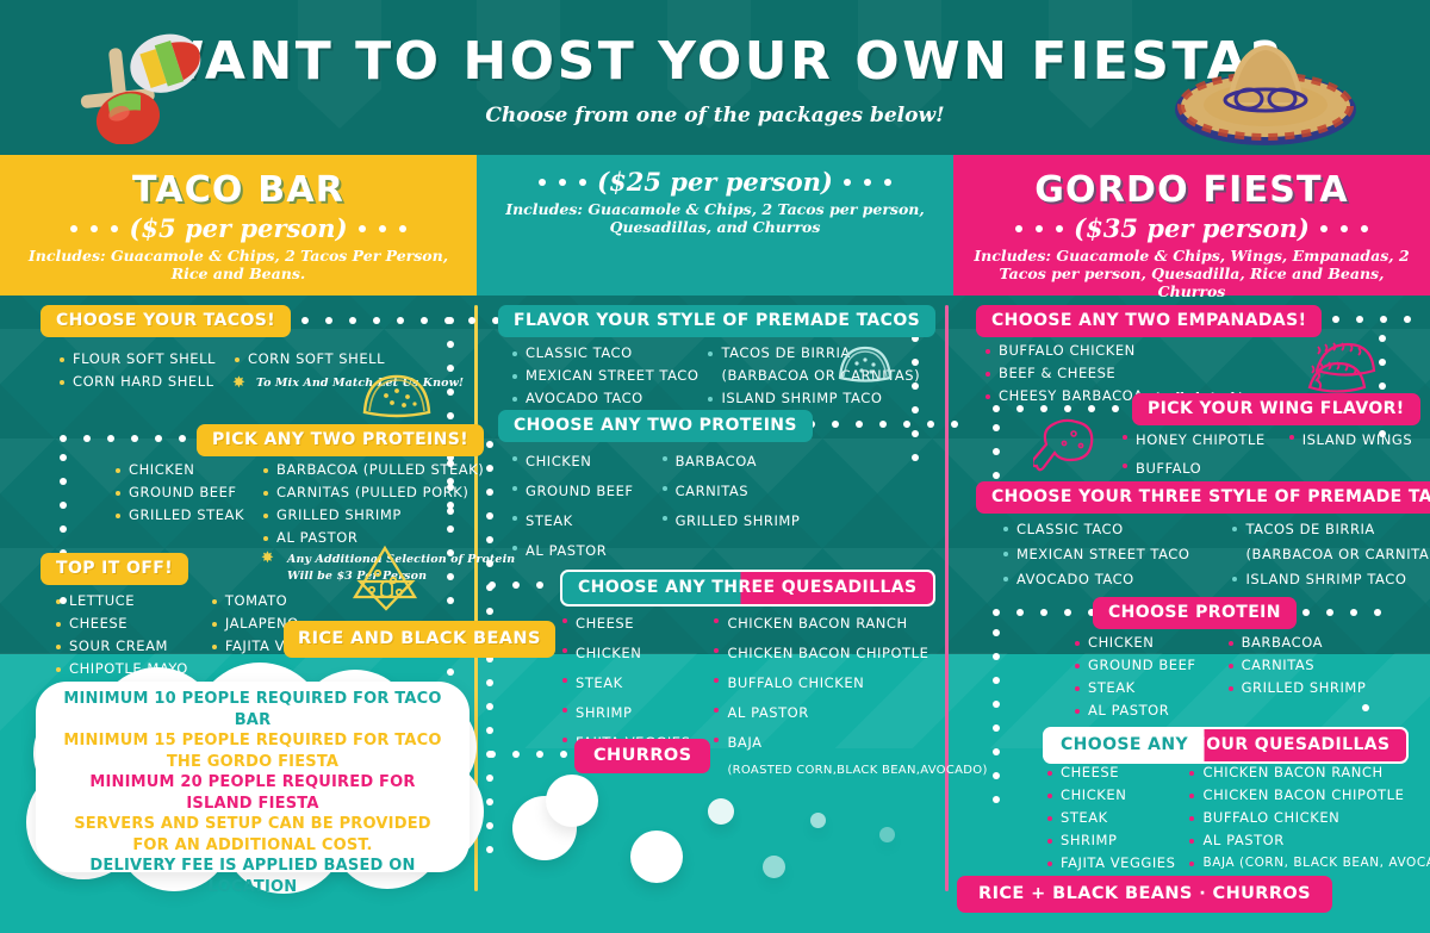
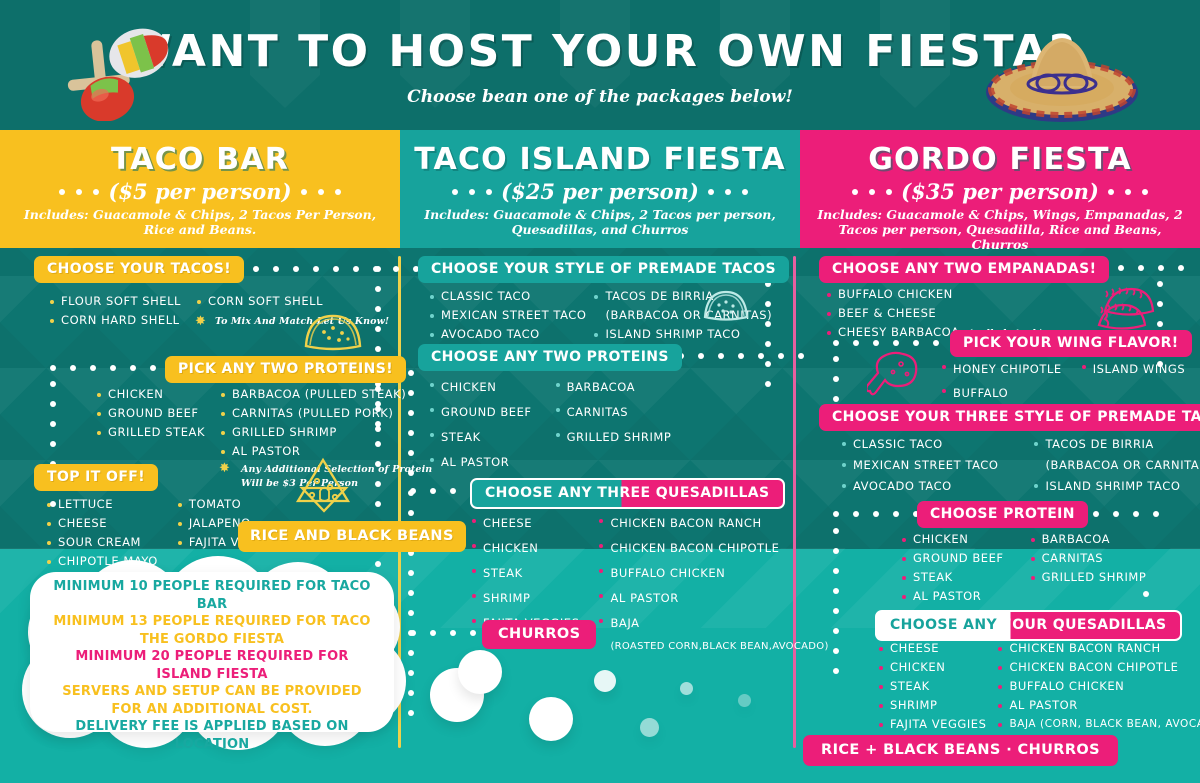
  ANT TO HOST YOUR OWN FIESTA
- Choose from one of the packages below!
+ Choose bean one of the packages below!
  TACO BAR
  ($5 per person)
  Includes: Guacamole & Chips, 2 Tacos Per Person, Rice and Beans.
+ TACO ISLAND FIESTA
  ($25 per person)
  Includes: Guacamole & Chips, 2 Tacos per person, Quesadillas, and Churros
  GORDO FIESTA
  ($35 per person)
  Includes: Guacamole & Chips, Wings, Empanadas, 2 Tacos per person, Quesadilla, Rice and Beans, Churros
  CHOOSE YOUR TACOS!
  FLOUR SOFT SHELL
  CORN HARD SHELL
  CORN SOFT SHELL
  ✸
  To Mix And Match Let U Know!
  PICK ANY TWO PROTEINS!
  CHICKEN
  GROUND BEEF
  GRILLED STEAK
  BARBACOA (PULLED STEAK)
  CARNITAS (PULLED PORK)
  GRILLED SHRIMP
  AL PASTOR
  ✸
  Any Additionalelection of Protei
  Will be $3 Pr Peson
  TOP IT OFF!
  LETTUCE
  CHEESE
  SOUR CREAM
  CHIPOTLEO
  TOMATO
  JALAPEN
  RICE AND BLACK BEANS
- FLAVOR YOUR STYLE OF PREMADE TACOS
+ CHOOSE YOUR STYLE OF PREMADE TACOS
  CLASSIC TACO
  MEXICAN STREET TACO
  AVOCADO TACO
  TACOS DE BIRRIA
  (BARBACOA OR CARNIAS)
  ISLAND SHRIMP TACO
  CHOOSE ANY TWO PROTEINS
  CHICKEN
  GROUND BEEF
  STEAK
  AL PASTOR
  BARBACOA
  CARNITAS
  GRILLED SHRIMP
  CHOOSE ANY THREE QUESADILLAS
  CHEESE
  CHICKEN
  STEAK
  SHRIMP
  CHICKEN BACON RANCH
  CHICKEN BACON CHIPOTLE
  BUFFALO CHICKEN
  AL PASTOR
  BAJA
  (ROASTED CORN,BLACK BEAN,AVOCADO)
  CHURROS
  CHOOSE ANY TWO EMPANADAS!
  BUFFALO CHICKEN
  BEEF & CHEESE
  PICK YOUR WING FLAVOR!
  HONEY CHIPOTLE
  BUFFALO
  ISLAND WINGS
  CHOOSE YOUR THREE STYLE OF PREMADE TA
  CLASSIC TACO
  MEXICAN STREET TACO
  AVOCADO TACO
  TACOS DE BIRRIA
  (BARBACOA OR CARNITA
  ISLAND SHRIMP TACO
  CHOOSE PROTEIN
  CHICKEN
  GROUND BEEF
  STEAK
  AL PASTOR
  BARBACOA
  CARNITAS
  GRILLED SHRIMP
  CHOOSE ANY FOUR QUESADILLAS
  CHEESE
  CHICKEN
  STEAK
  SHRIMP
  FAJITA VEGGIES
  CHICKEN BACON RANCH
  CHICKEN BACON CHIPOTLE
  BUFFALO CHICKEN
  AL PASTOR
  BAJA (CORN, BLACK BEAN, AVOC
  RICE + BLACK BEANS · CHURROS
  MINIMUM 10 PEOPLE REQUIRED FOR TACO BAR
- MINIMUM 15 PEOPLE REQUIRED FOR TACO
+ MINIMUM 13 PEOPLE REQUIRED FOR TACO
  THE GORDO FIESTA
  MINIMUM 20 PEOPLE REQUIRED FOR
  ISLAND FIESTA
  SERVERS AND SETUP CAN BE PROVIDED
  FOR AN ADDITIONAL COST.
  DELIVERY FEE IS APPLIED BASED ON LOCATION
